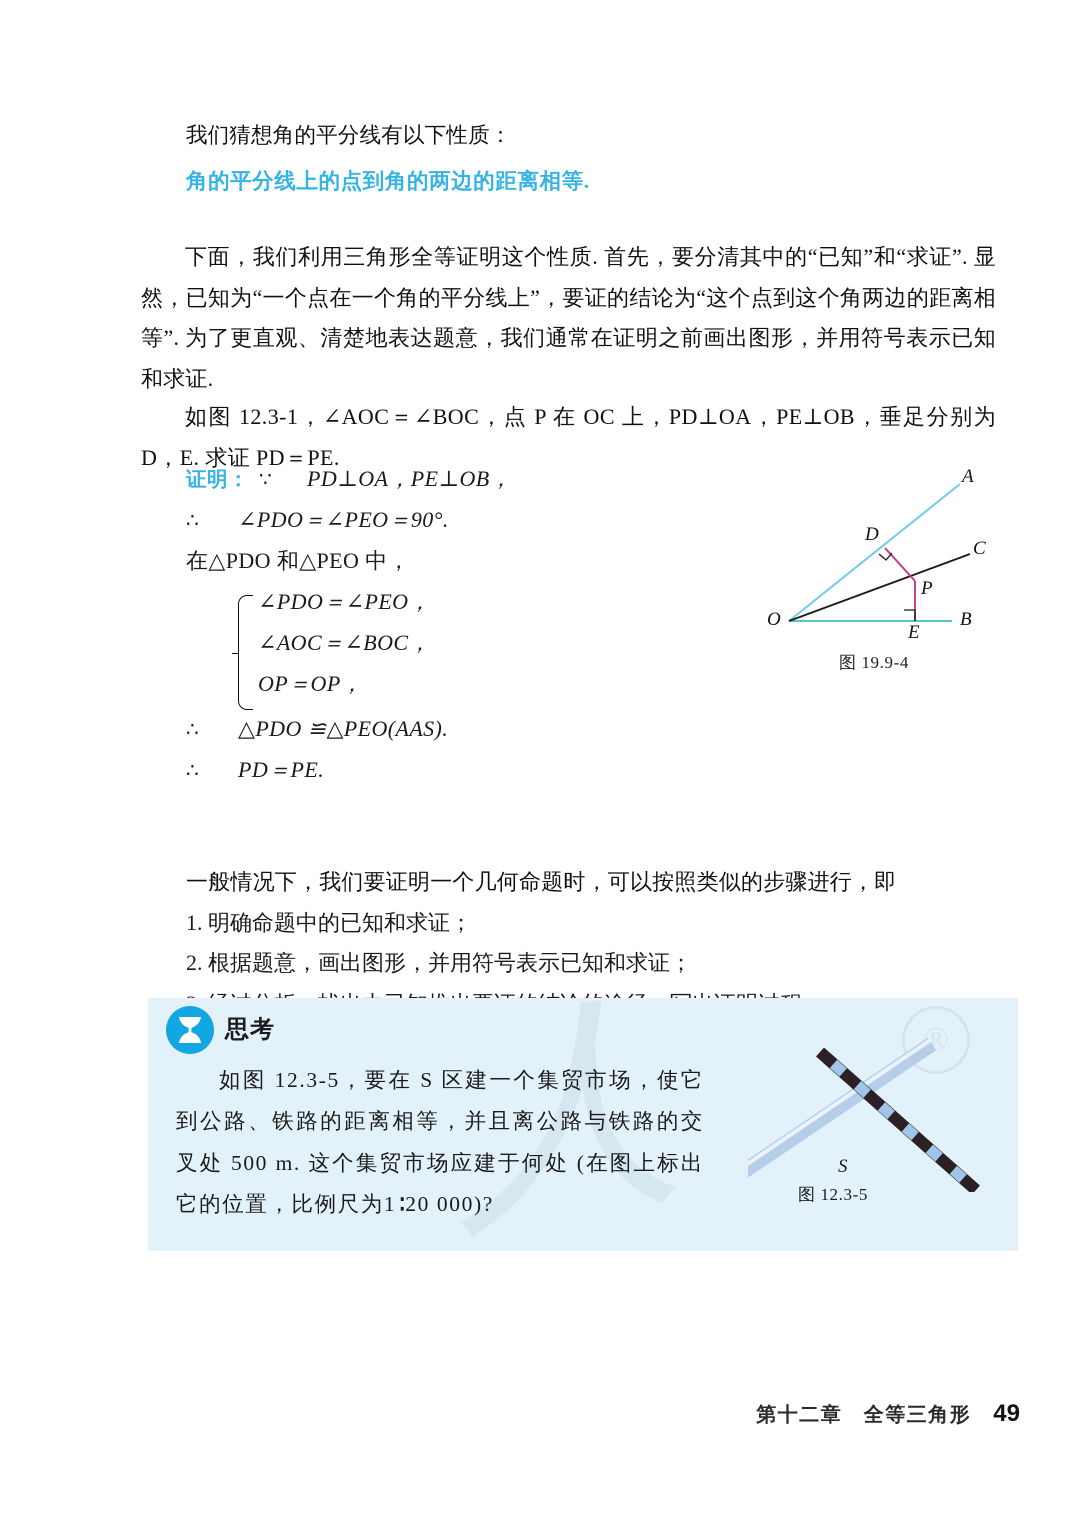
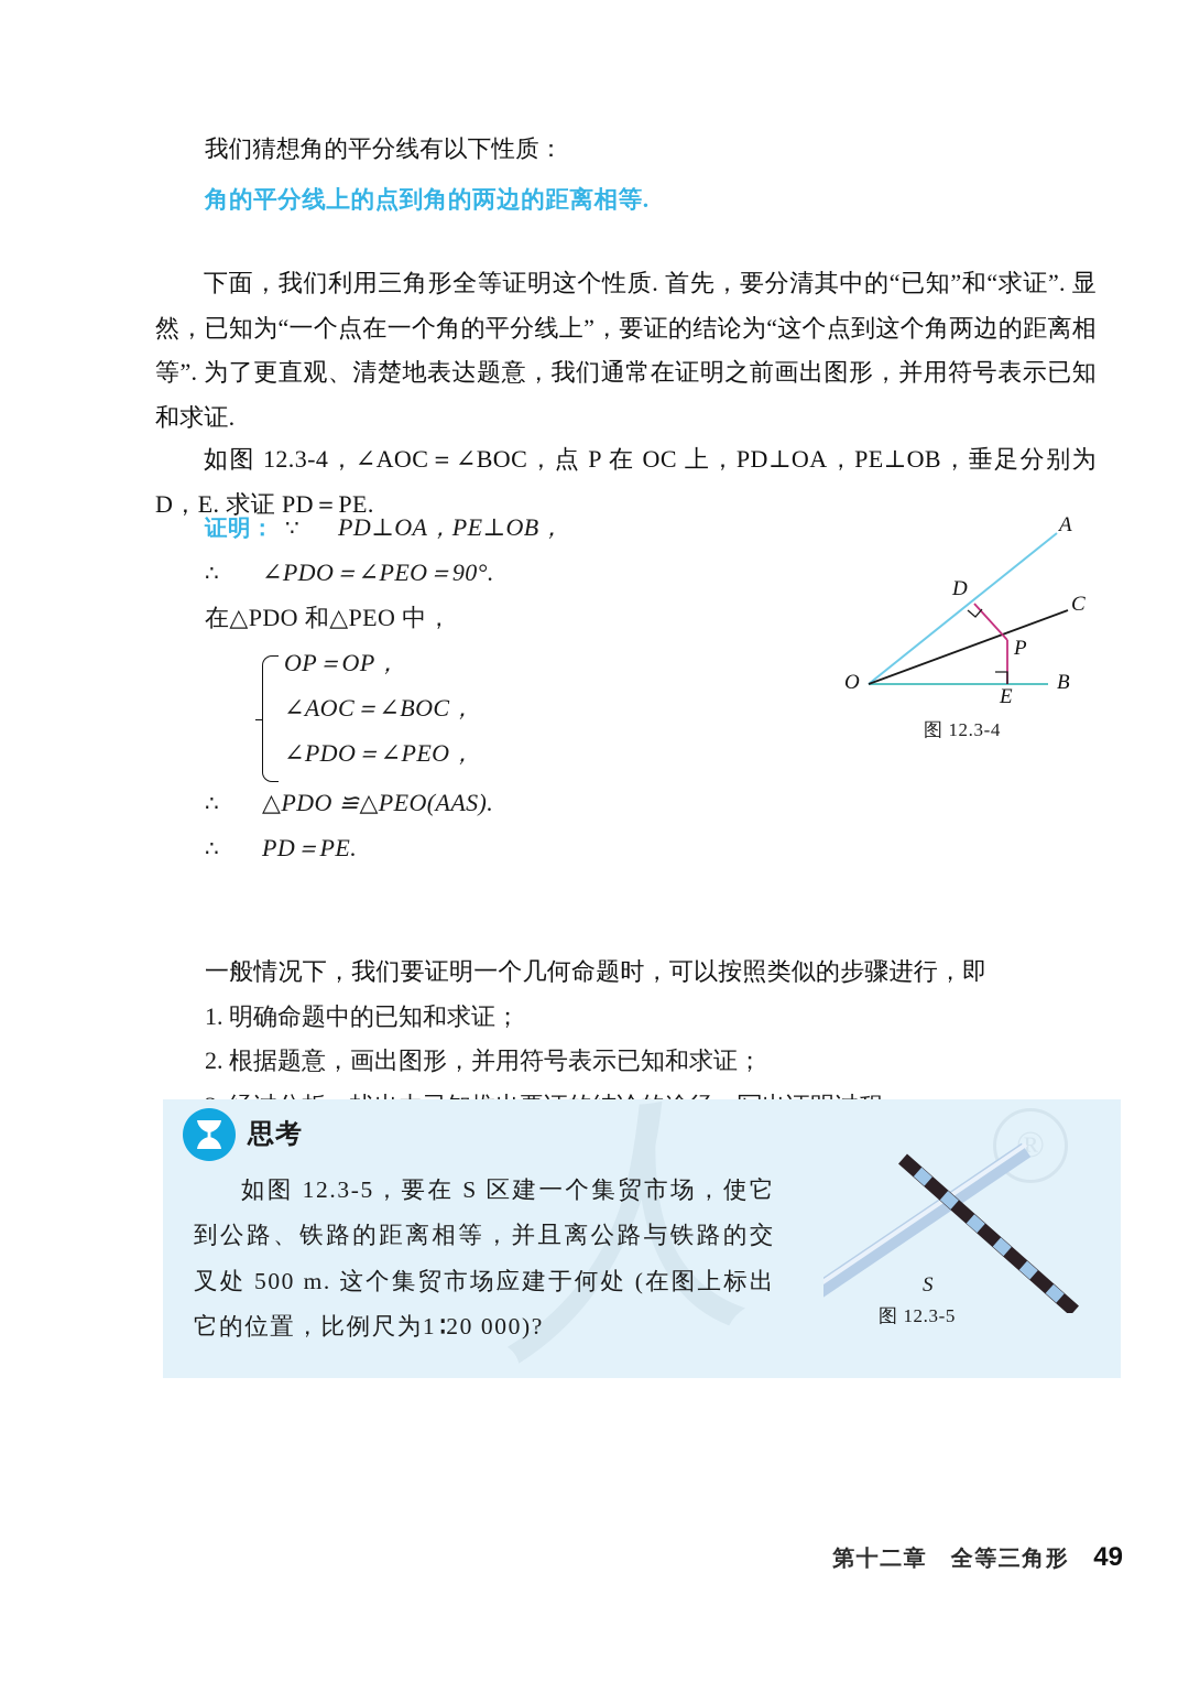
  我们猜想角的平分线有以下性质：
  角的平分线上的点到角的两边的距离相等.
  下面，我们利用三角形全等证明这个性质. 首先，要分清其中的“已知”和“求证”. 显然，已知为“一个点在一个角的平分线上”，要证的结论为“这个点到这个角两边的距离相等”. 为了更直观、清楚地表达题意，我们通常在证明之前画出图形，并用符号表示已知和求证.
- 如图 12.3-1，∠AOC＝∠BOC，点 P 在 OC 上，PD⊥OA，PE⊥OB，垂足分别为 D，E. 求证 PD＝PE.
+ 如图 12.3-4，∠AOC＝∠BOC，点 P 在 OC 上，PD⊥OA，PE⊥OB，垂足分别为 D，E. 求证 PD＝PE.
  证明：
  ∵
  PD⊥OA，PE⊥OB，
  ∴
  ∠PDO＝∠PEO＝90°.
  在△PDO 和△PEO 中，
- ∠PDO＝∠PEO，
+ OP＝OP，
  ∠AOC＝∠BOC，
- OP＝OP，
+ ∠PDO＝∠PEO，
  ∴
  △PDO ≌△PEO(AAS).
  ∴
  PD＝PE.
  A
  B
  C
  D
  E
  O
  P
- 图 19.9-4
+ 图 12.3-4
  一般情况下，我们要证明一个几何命题时，可以按照类似的步骤进行，即
  1. 明确命题中的已知和求证；
  2. 根据题意，画出图形，并用符号表示已知和求证；
  ®
  思考
  如图 12.3-5，要在 S 区建一个集贸市场，使它到公路、铁路的距离相等，并且离公路与铁路的交叉处 500 m. 这个集贸市场应建于何处 (在图上标出它的位置，比例尺为1∶20 000)?
  S
  图 12.3-5
  第十二章 全等三角形
  49
